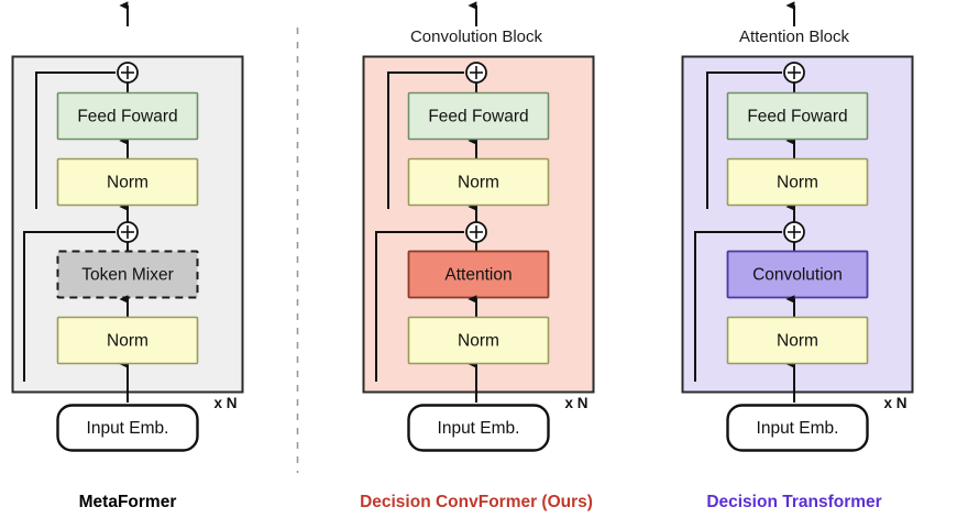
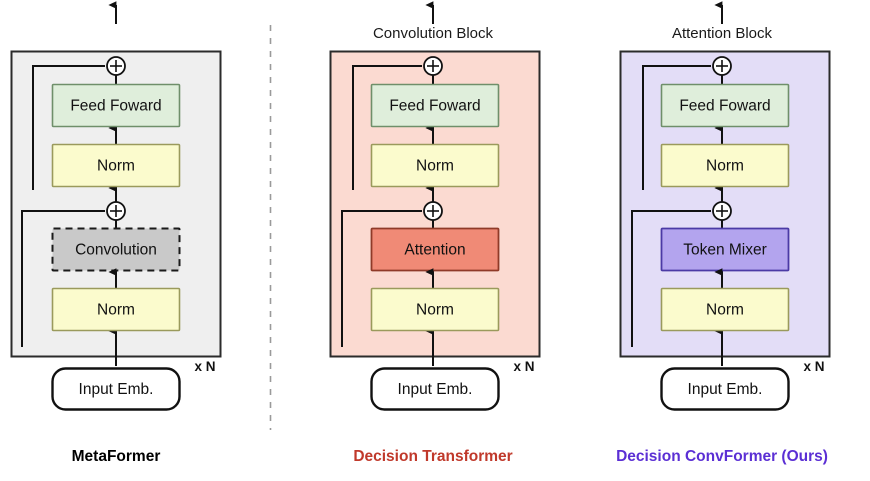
  Feed Foward
  Norm
- Token Mixer
+ Convolution
  Norm
  x N
  Input Emb.
  MetaFormer
  Convolution Block
  Feed Foward
  Norm
  Attention
  Norm
  x N
  Input Emb.
- Decision ConvFormer (Ours)
+ Decision Transformer
  Attention Block
  Feed Foward
  Norm
- Convolution
+ Token Mixer
  Norm
  x N
  Input Emb.
- Decision Transformer
+ Decision ConvFormer (Ours)
